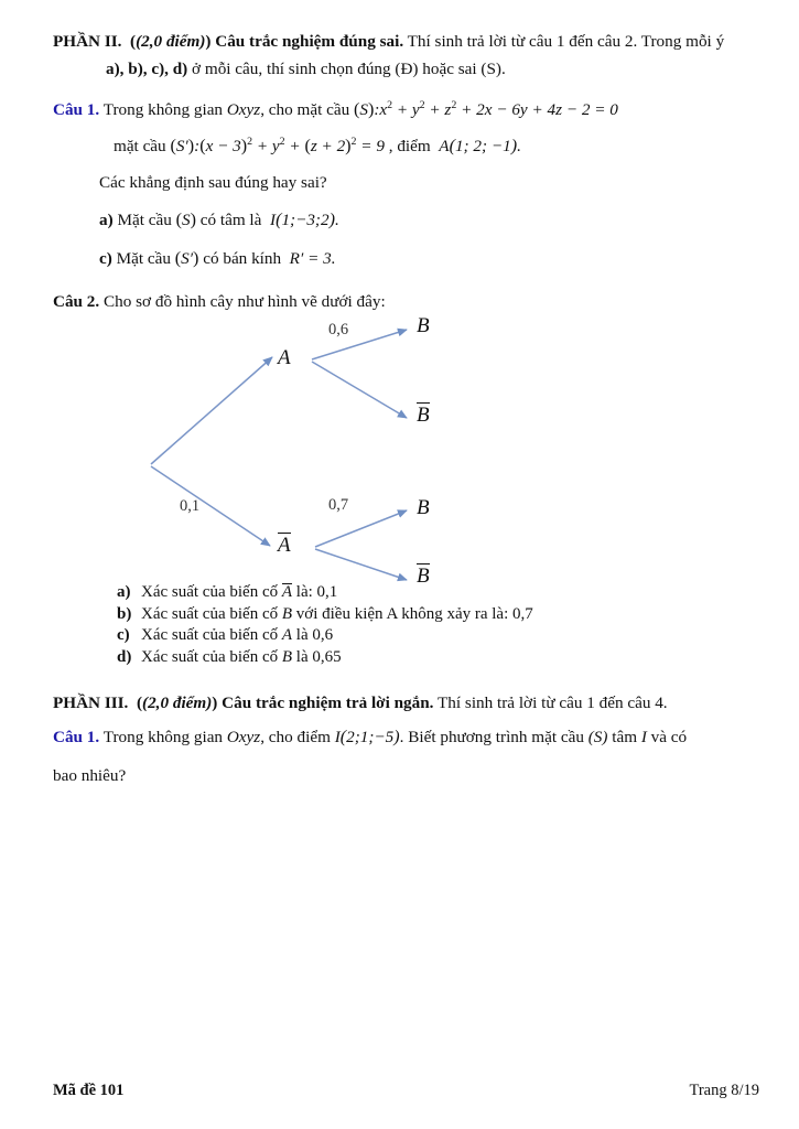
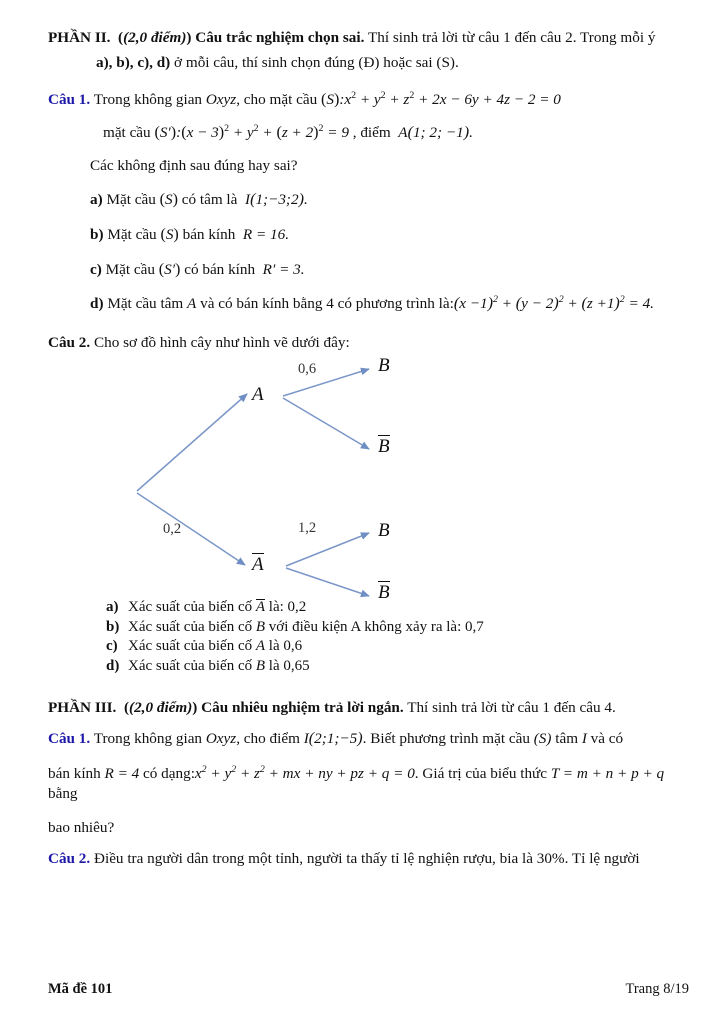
- PHẦN II. ((2,0 điểm)) Câu trắc nghiệm đúng sai. Thí sinh trả lời từ câu 1 đến câu 2. Trong mỗi ý
+ PHẦN II. ((2,0 điểm)) Câu trắc nghiệm chọn sai. Thí sinh trả lời từ câu 1 đến câu 2. Trong mỗi ý
  a), b), c), d) ở mỗi câu, thí sinh chọn đúng (Đ) hoặc sai (S).
  Câu 1. Trong không gian Oxyz, cho mặt cầu (S):x2 + y2 + z2 + 2x − 6y + 4z − 2 = 0
  mặt cầu (S′):(x − 3)2 + y2 + (z + 2)2 = 9 , điểm A(1; 2; −1).
- Các khẳng định sau đúng hay sai?
+ Các không định sau đúng hay sai?
  a) Mặt cầu (S) có tâm là I(1;−3;2).
+ b) Mặt cầu (S) bán kính R = 16.
  c) Mặt cầu (S′) có bán kính R′ = 3.
+ d) Mặt cầu tâm A và có bán kính bằng 4 có phương trình là:(x −1)2 + (y − 2)2 + (z +1)2 = 4.
  Câu 2. Cho sơ đồ hình cây như hình vẽ dưới đây:
  A
  A
  B
  B
  B
  B
- 0,1
+ 0,2
  0,6
- 0,7
+ 1,2
- a) Xác suất của biến cố A là: 0,1
+ a) Xác suất của biến cố A là: 0,2
  b) Xác suất của biến cố B với điều kiện A không xảy ra là: 0,7
  c) Xác suất của biến cố A là 0,6
  d) Xác suất của biến cố B là 0,65
- PHẦN III. ((2,0 điểm)) Câu trắc nghiệm trả lời ngắn. Thí sinh trả lời từ câu 1 đến câu 4.
+ PHẦN III. ((2,0 điểm)) Câu nhiêu nghiệm trả lời ngắn. Thí sinh trả lời từ câu 1 đến câu 4.
  Câu 1. Trong không gian Oxyz, cho điểm I(2;1;−5). Biết phương trình mặt cầu (S) tâm I và có
+ bán kính R = 4 có dạng:x2 + y2 + z2 + mx + ny + pz + q = 0. Giá trị của biểu thức T = m + n + p + q bằng
  bao nhiêu?
+ Câu 2. Điều tra người dân trong một tỉnh, người ta thấy tỉ lệ nghiện rượu, bia là 30%. Tỉ lệ người
  Mã đề 101
  Trang 8/19
